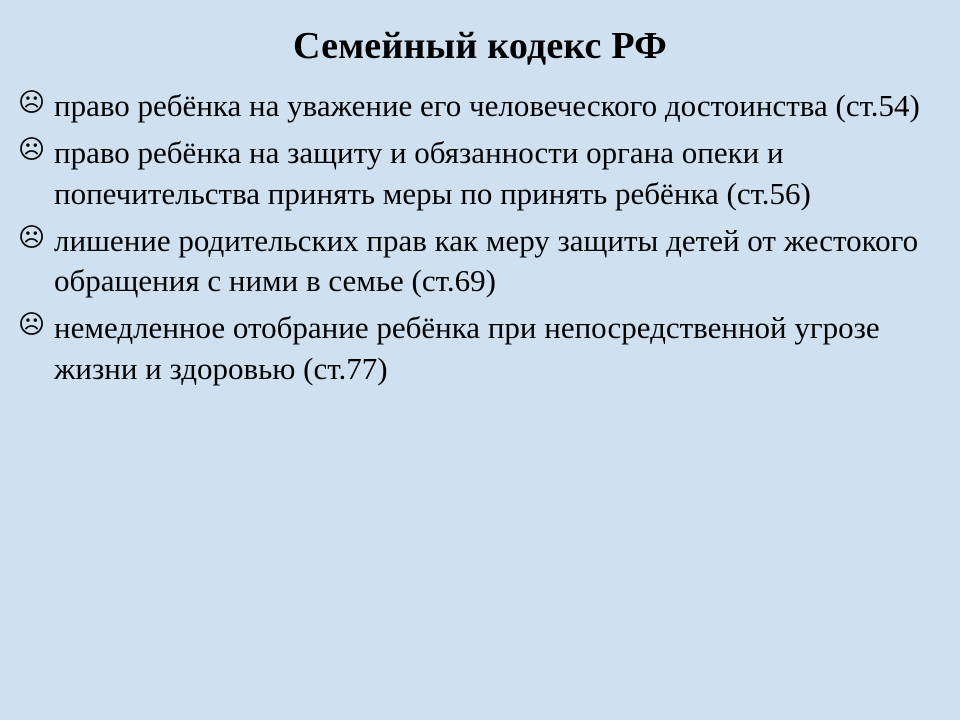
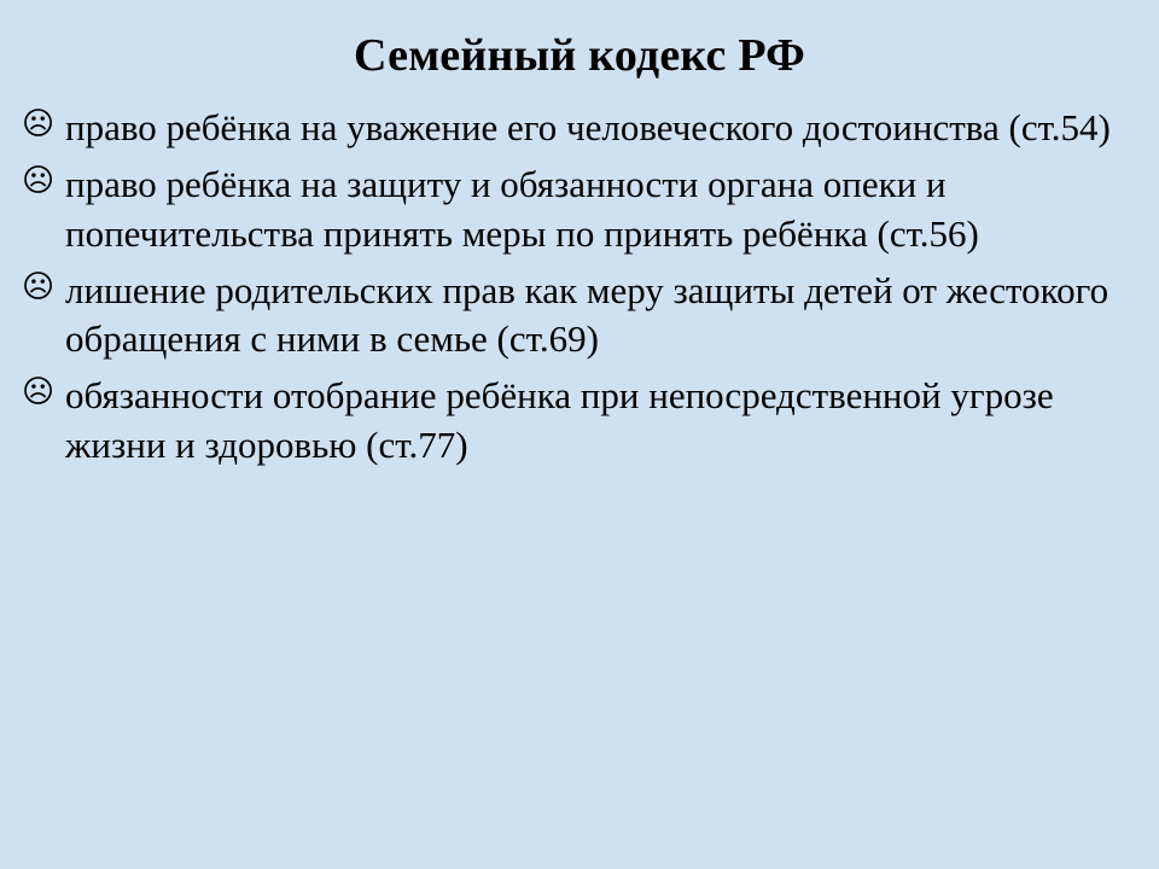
  Семейный кодекс РФ
  ☹
  право ребёнка на уважение его человеческого достоинства (ст.54)
  ☹
  право ребёнка на защиту и обязанности органа опеки и попечительства принять меры по принять ребёнка (ст.56)
  ☹
  лишение родительских прав как меру защиты детей от жестокого обращения с ними в семье (ст.69)
  ☹
- немедленное отобрание ребёнка при непосредственной угрозе жизни и здоровью (ст.77)
+ обязанности отобрание ребёнка при непосредственной угрозе жизни и здоровью (ст.77)
